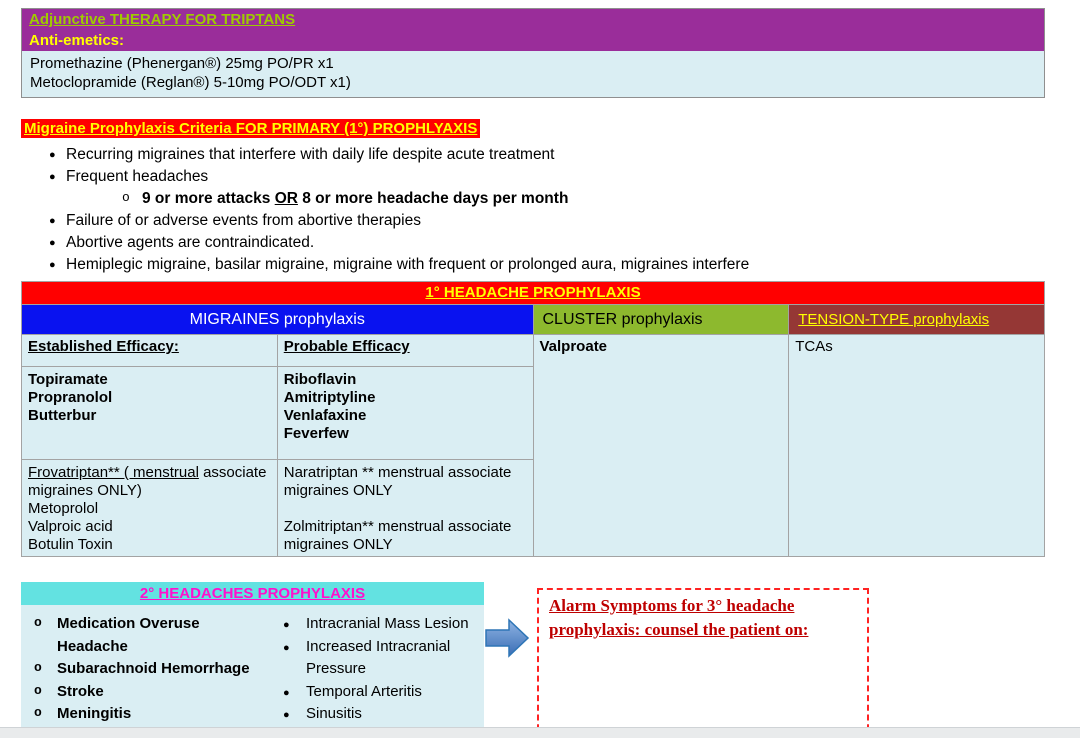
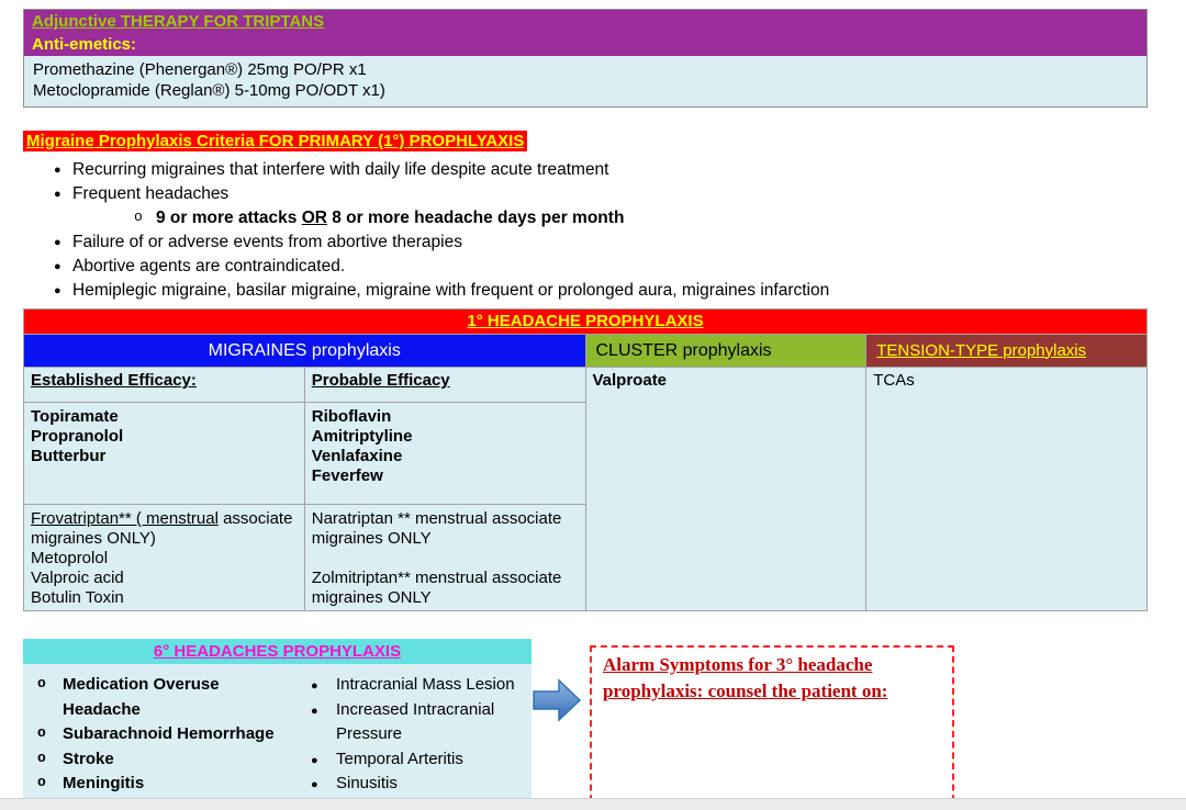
  Adjunctive THERAPY FOR TRIPTANS
  Anti-emetics:
  Promethazine (Phenergan®) 25mg PO/PR x1
  Metoclopramide (Reglan®) 5-10mg PO/ODT x1)
  Migraine Prophylaxis Criteria FOR PRIMARY (1°) PROPHLYAXIS
  ●
  Recurring migraines that interfere with daily life despite acute treatment
  ●
  Frequent headaches
  o
  9 or more attacks OR 8 or more headache days per month
  ●
  Failure of or adverse events from abortive therapies
  ●
  Abortive agents are contraindicated.
  ●
- Hemiplegic migraine, basilar migraine, migraine with frequent or prolonged aura, migraines interfere
+ Hemiplegic migraine, basilar migraine, migraine with frequent or prolonged aura, migraines infarction
  1° HEADACHE PROPHYLAXIS
  MIGRAINES prophylaxis	CLUSTER prophylaxis	TENSION-TYPE prophylaxis
  Established Efficacy:	Probable Efficacy	Valproate	TCAs
  Topiramate Propranolol Butterbur	Riboflavin Amitriptyline Venlafaxine Feverfew
  Frovatriptan** ( menstrual associate migraines ONLY) Metoprolol Valproic acid Botulin Toxin	Naratriptan ** menstrual associate migraines ONLY Zolmitriptan** menstrual associate migraines ONLY
- 2° HEADACHES PROPHYLAXIS
+ 6° HEADACHES PROPHYLAXIS
  o
  Medication Overuse Headache
  o
  Subarachnoid Hemorrhage
  o
  Stroke
  o
  Meningitis
  ●
  Intracranial Mass Lesion
  ●
  Increased Intracranial Pressure
  ●
  Temporal Arteritis
  ●
  Sinusitis
  Alarm Symptoms for 3° headache prophylaxis: counsel the patient on:
